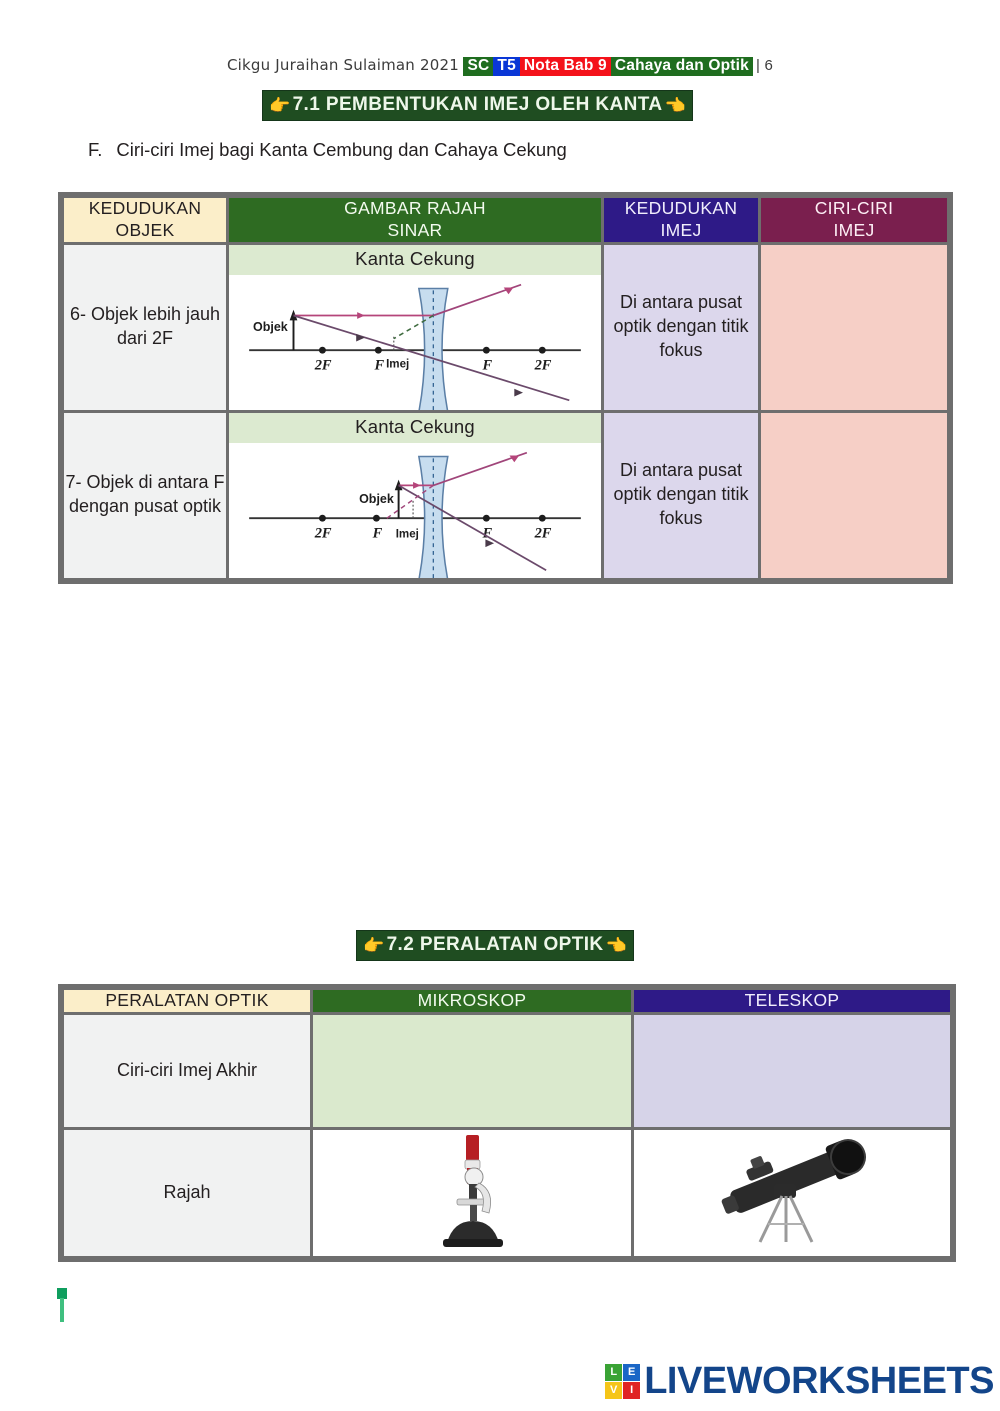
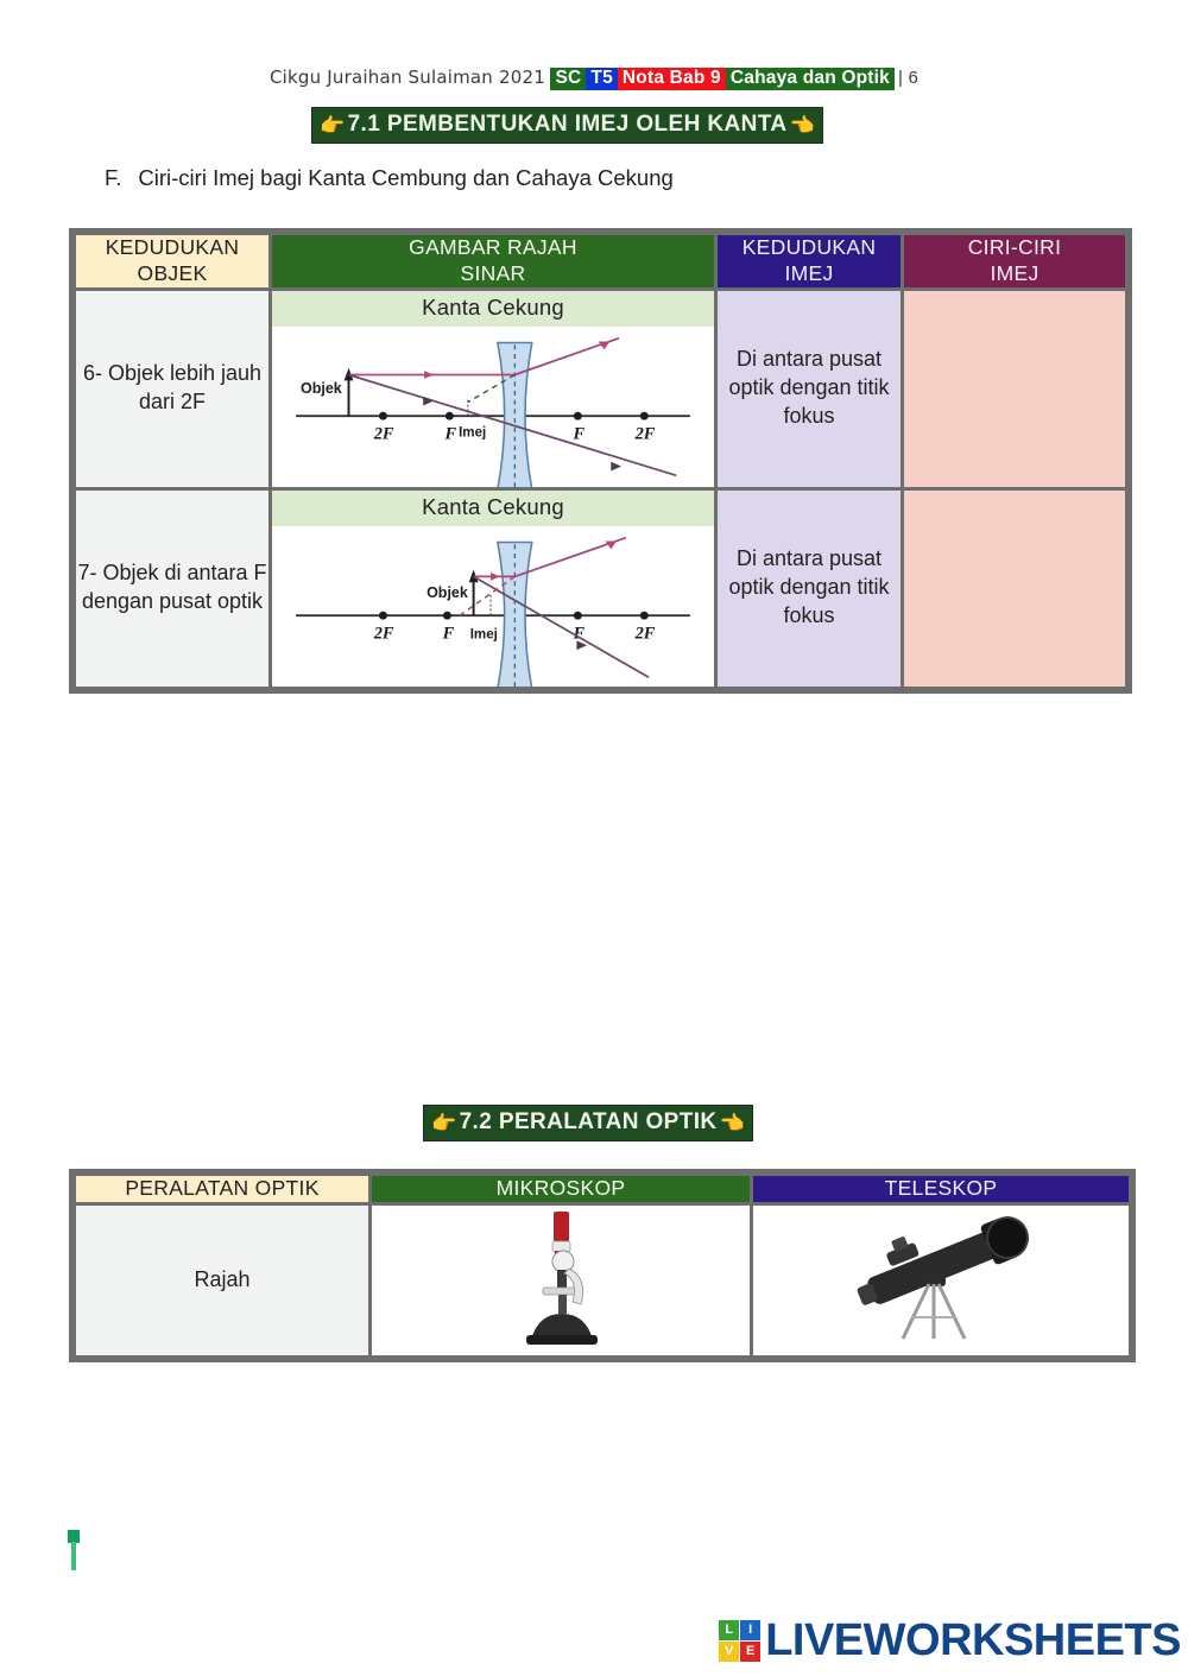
  Cikgu Juraihan Sulaiman 2021 SC T5 Nota Bab 9 Cahaya dan Optik | 6
  👉
  7.1 PEMBENTUKAN IMEJ OLEH KANTA
  👈
  F. Ciri-ciri Imej bagi Kanta Cembung dan Cahaya Cekung
  KEDUDUKAN OBJEK	GAMBAR RAJAH SINAR	KEDUDUKAN IMEJ	CIRI-CIRI IMEJ
  6- Objek lebih jauh dari 2F	Kanta Cekung 2F F F 2F Objek Imej	Di antara pusat optik dengan titik fokus
  7- Objek di antara F dengan pusat optik	Kanta Cekung 2F F F 2F Objek Imej	Di antara pusat optik dengan titik fokus
  👉
  7.2 PERALATAN OPTIK
  👈
  PERALATAN OPTIK	MIKROSKOP	TELESKOP
- Ciri-ciri Imej Akhir
  Rajah
  L
- E
+ I
  V
- I
+ E
  LIVEWORKSHEETS
